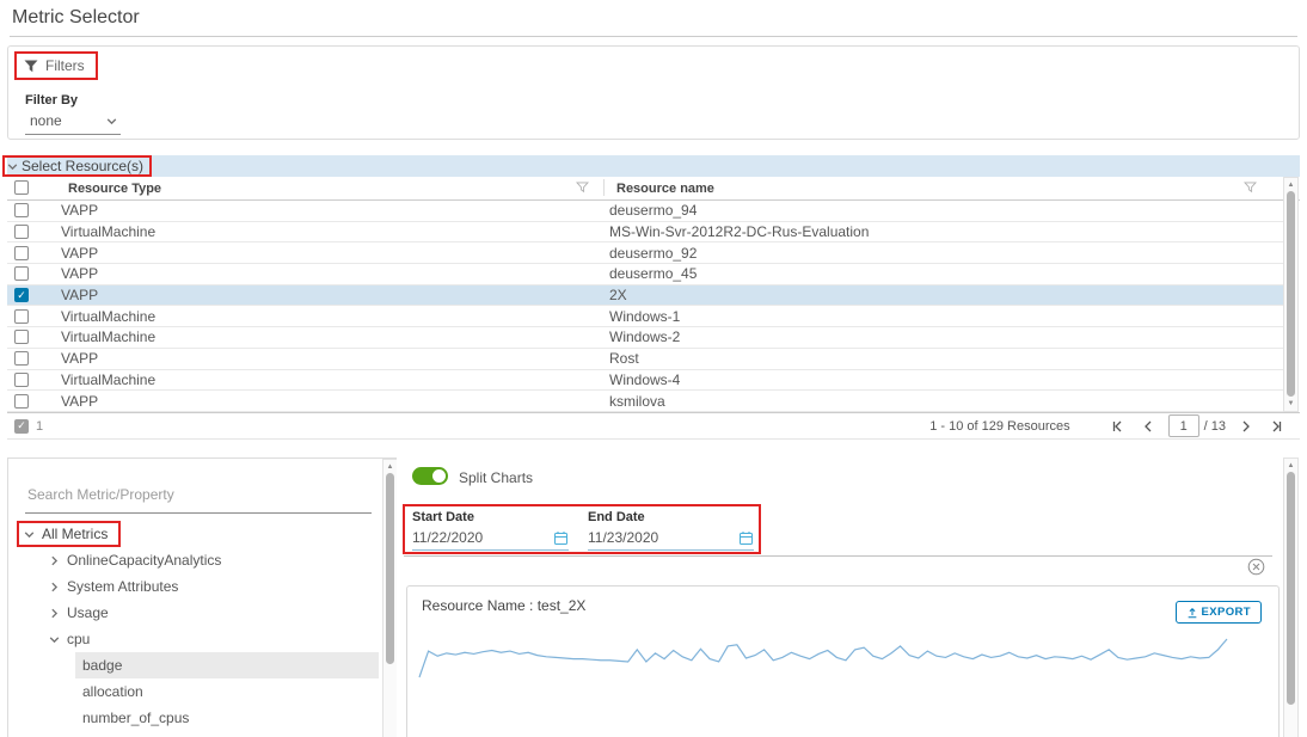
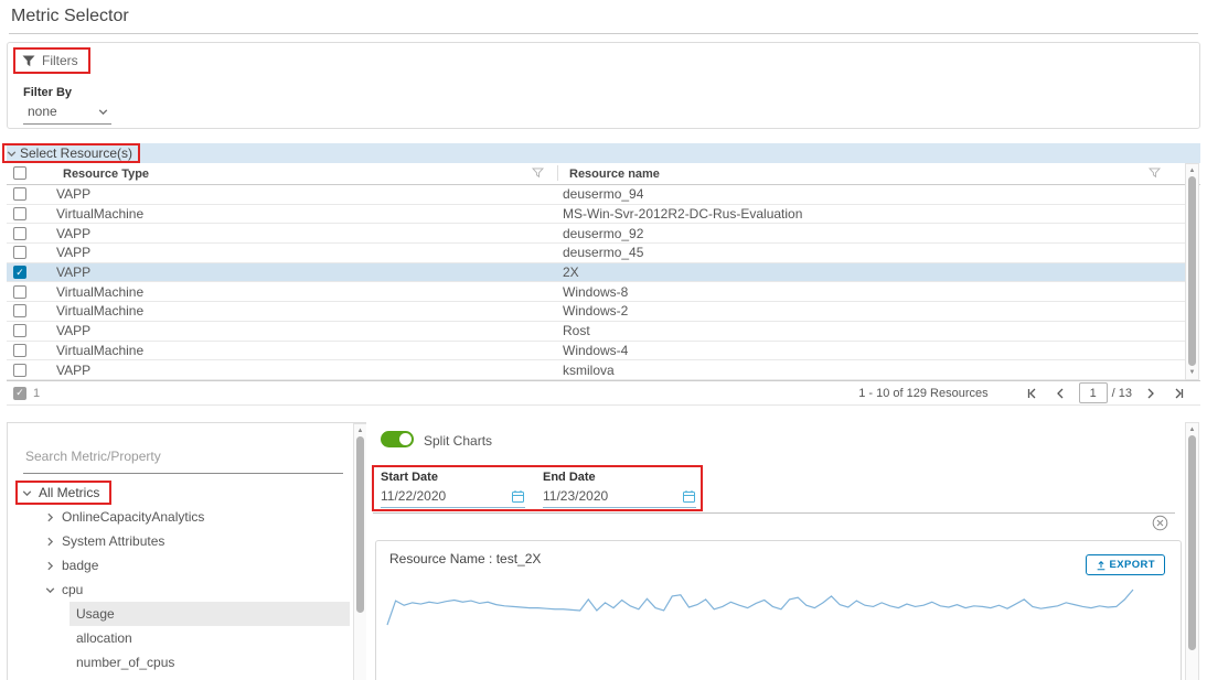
  Metric Selector
  Filters
  Filter By
  none
  Select Resource(s)
  Resource Type
  Resource name
  VAPP
  deusermo_94
  VirtualMachine
  MS-Win-Svr-2012R2-DC-Rus-Evaluation
  VAPP
  deusermo_92
  VAPP
  deusermo_45
  VAPP
  2X
  VirtualMachine
- Windows-1
+ Windows-8
  VirtualMachine
  Windows-2
  VAPP
  Rost
  VirtualMachine
  Windows-4
  VAPP
  ksmilova
  1
  1 - 10 of 129 Resources
  1
  / 13
  Search Metric/Property
  All Metrics
  OnlineCapacityAnalytics
  System Attributes
- Usage
+ badge
  cpu
- badge
+ Usage
  allocation
  number_of_cpus
  Split Charts
  Start Date
  11/22/2020
  End Date
  11/23/2020
  Resource Name : test_2X
  EXPORT
